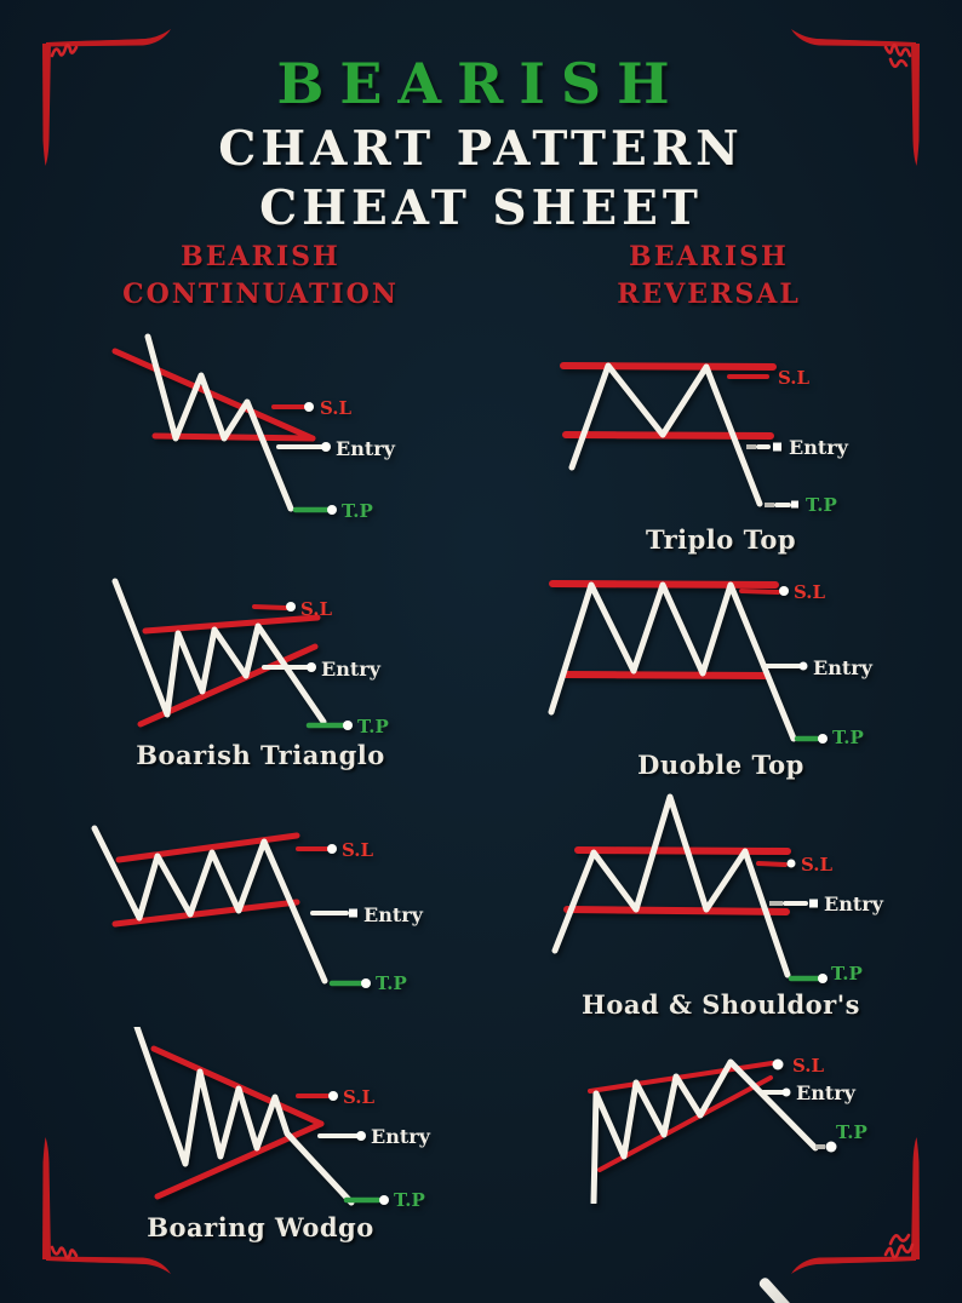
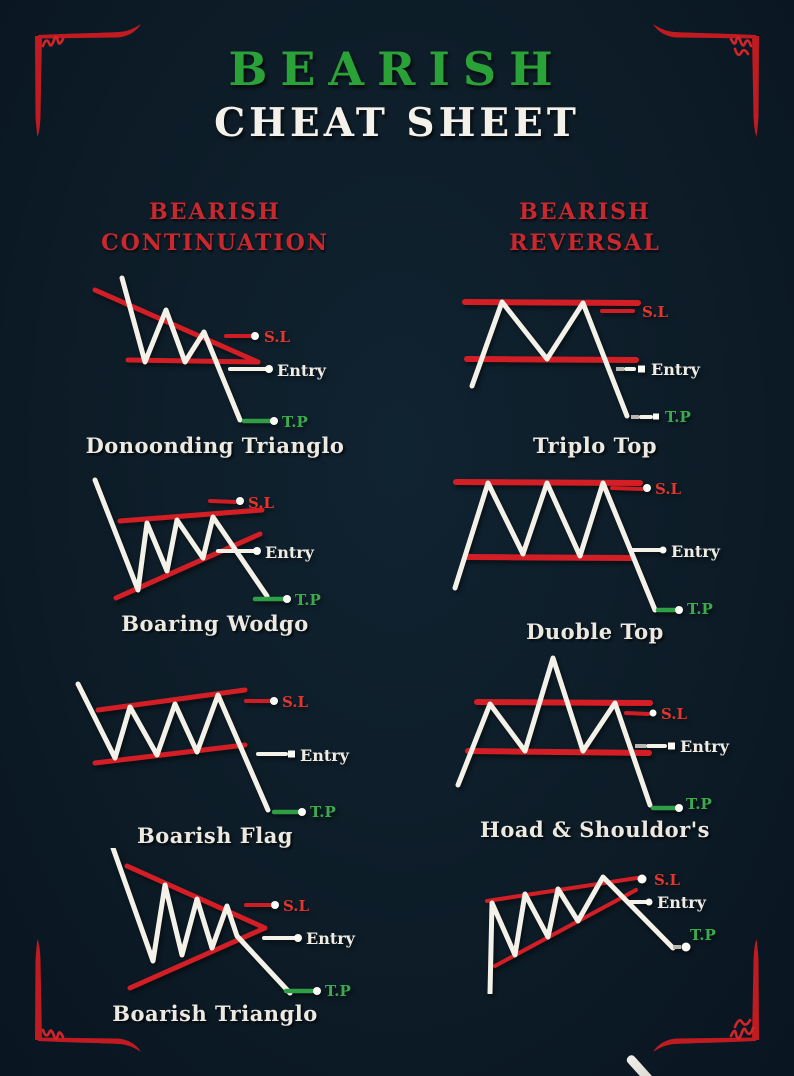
  BEARISH
- CHART PATTERN
  CHEAT SHEET
  BEARISH
  CONTINUATION
  BEARISH
  REVERSAL
  S.L
  Entry
  T.P
+ Donoonding Trianglo
  S.L
  Entry
  T.P
- Boarish Trianglo
+ Boaring Wodgo
  S.L
  Entry
  T.P
+ Boarish Flag
  S.L
  Entry
  T.P
- Boaring Wodgo
+ Boarish Trianglo
  S.L
  Entry
  T.P
  Triplo Top
  S.L
  Entry
  T.P
  Duoble Top
  S.L
  Entry
  T.P
  Hoad & Shouldor's
  S.L
  Entry
  T.P
